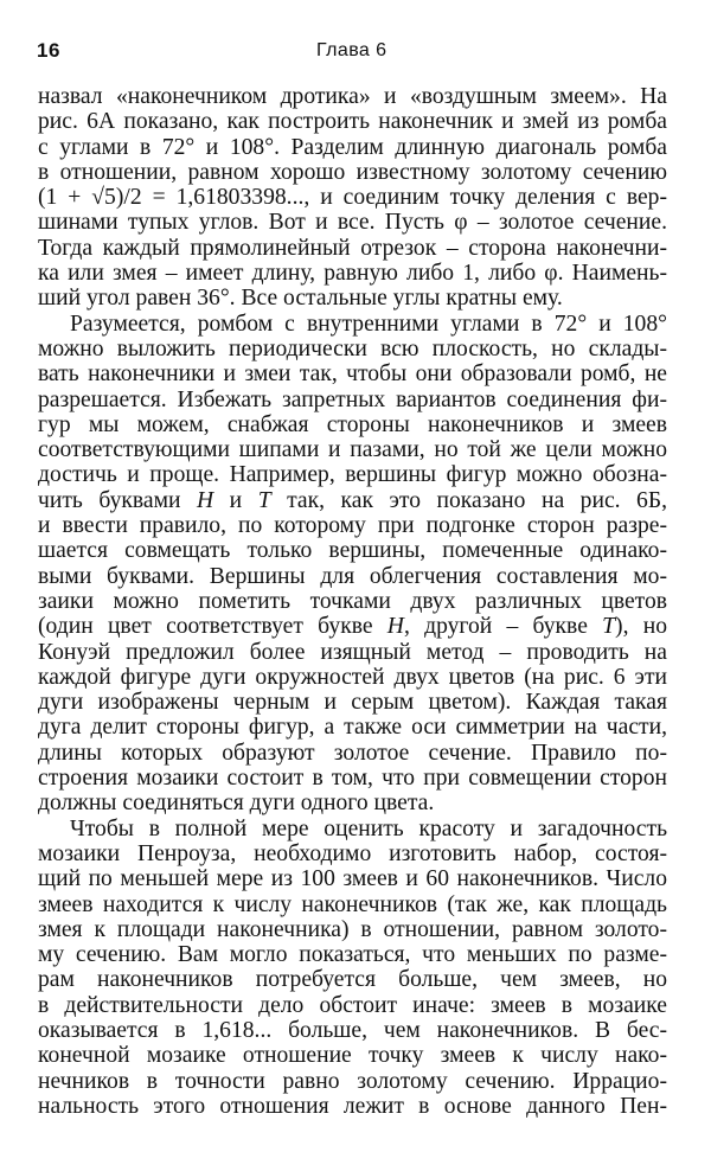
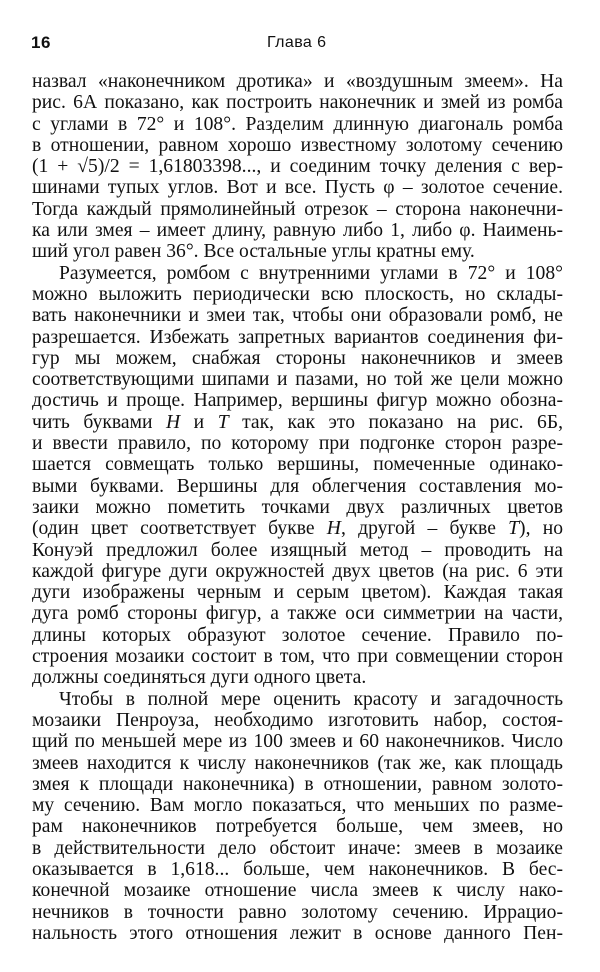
  16
  Глава 6
  назвал «наконечником дротика» и «воздушным змеем». На
  рис. 6А показано, как построить наконечник и змей из ромба
  с углами в 72° и 108°. Разделим длинную диагональ ромба
  в отношении, равном хорошо известному золотому сечению
  (1 + √5)/2 = 1,61803398..., и соединим точку деления с вер-
  шинами тупых углов. Вот и все. Пусть φ – золотое сечение.
  Тогда каждый прямолинейный отрезок – сторона наконечни-
  ка или змея – имеет длину, равную либо 1, либо φ. Наимень-
  ший угол равен 36°. Все остальные углы кратны ему.
  Разумеется, ромбом с внутренними углами в 72° и 108°
  можно выложить периодически всю плоскость, но склады-
  вать наконечники и змеи так, чтобы они образовали ромб, не
  разрешается. Избежать запретных вариантов соединения фи-
  гур мы можем, снабжая стороны наконечников и змеев
  соответствующими шипами и пазами, но той же цели можно
  достичь и проще. Например, вершины фигур можно обозна-
  чить буквами H и T так, как это показано на рис. 6Б,
  и ввести правило, по которому при подгонке сторон разре-
  шается совмещать только вершины, помеченные одинако-
  выми буквами. Вершины для облегчения составления мо-
  заики можно пометить точками двух различных цветов
  (один цвет соответствует букве H, другой – букве T), но
  Конуэй предложил более изящный метод – проводить на
  каждой фигуре дуги окружностей двух цветов (на рис. 6 эти
  дуги изображены черным и серым цветом). Каждая такая
- дуга делит стороны фигур, а также оси симметрии на части,
+ дуга ромб стороны фигур, а также оси симметрии на части,
  длины которых образуют золотое сечение. Правило по-
  строения мозаики состоит в том, что при совмещении сторон
  должны соединяться дуги одного цвета.
  Чтобы в полной мере оценить красоту и загадочность
  мозаики Пенроуза, необходимо изготовить набор, состоя-
  щий по меньшей мере из 100 змеев и 60 наконечников. Число
  змеев находится к числу наконечников (так же, как площадь
  змея к площади наконечника) в отношении, равном золото-
  му сечению. Вам могло показаться, что меньших по разме-
  рам наконечников потребуется больше, чем змеев, но
  в действительности дело обстоит иначе: змеев в мозаике
  оказывается в 1,618... больше, чем наконечников. В бес-
- конечной мозаике отношение точку змеев к числу нако-
+ конечной мозаике отношение числа змеев к числу нако-
  нечников в точности равно золотому сечению. Иррацио-
  нальность этого отношения лежит в основе данного Пен-
